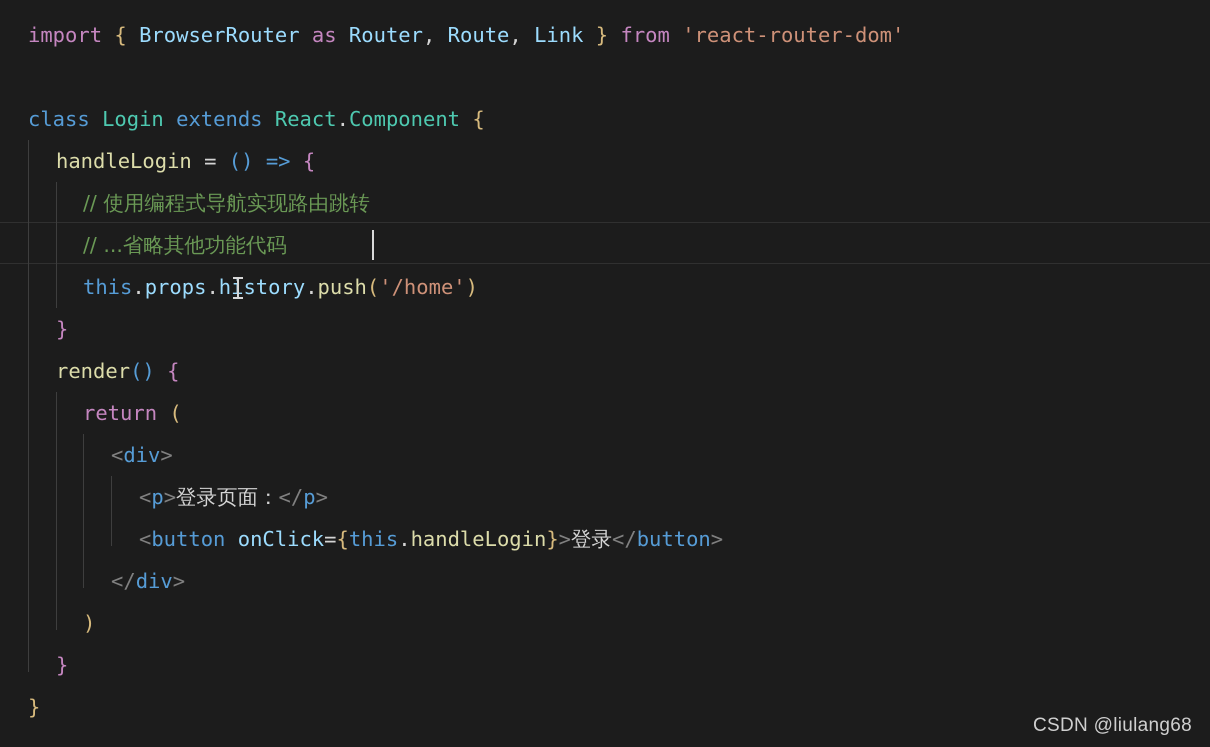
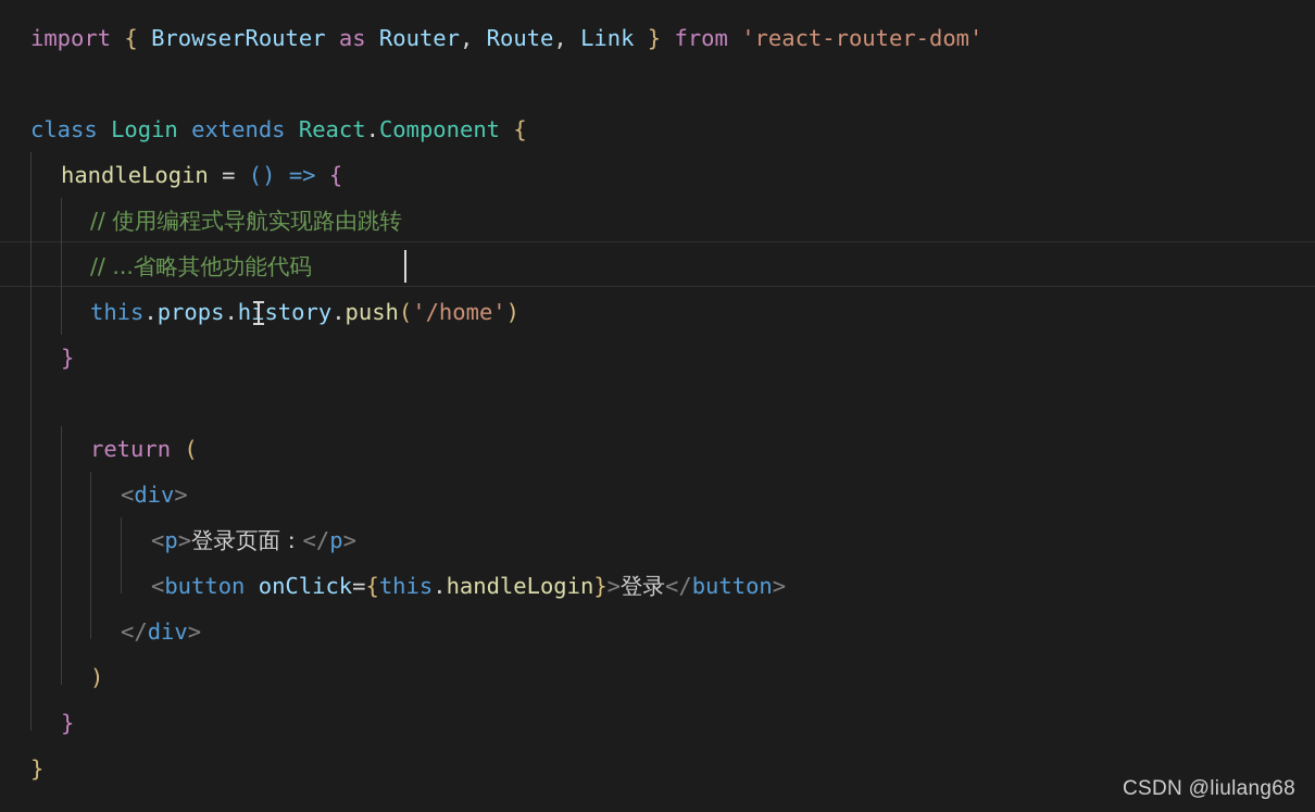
  import { BrowserRouter as Router, Route, Link } from 'react-router-dom'
  class Login extends React.Component {
  handleLogin = () => {
  // 使用编程式导航实现路由跳转
  // ...省略其他功能代码
  this.props.hstory.push('/home')
  }
- render() {
  return (
  <div>
  <p>登录页面：</p>
  <button onClick={this.handleLogin}>登录</button>
  </div>
  )
  }
  }
  CSDN @liulang68
